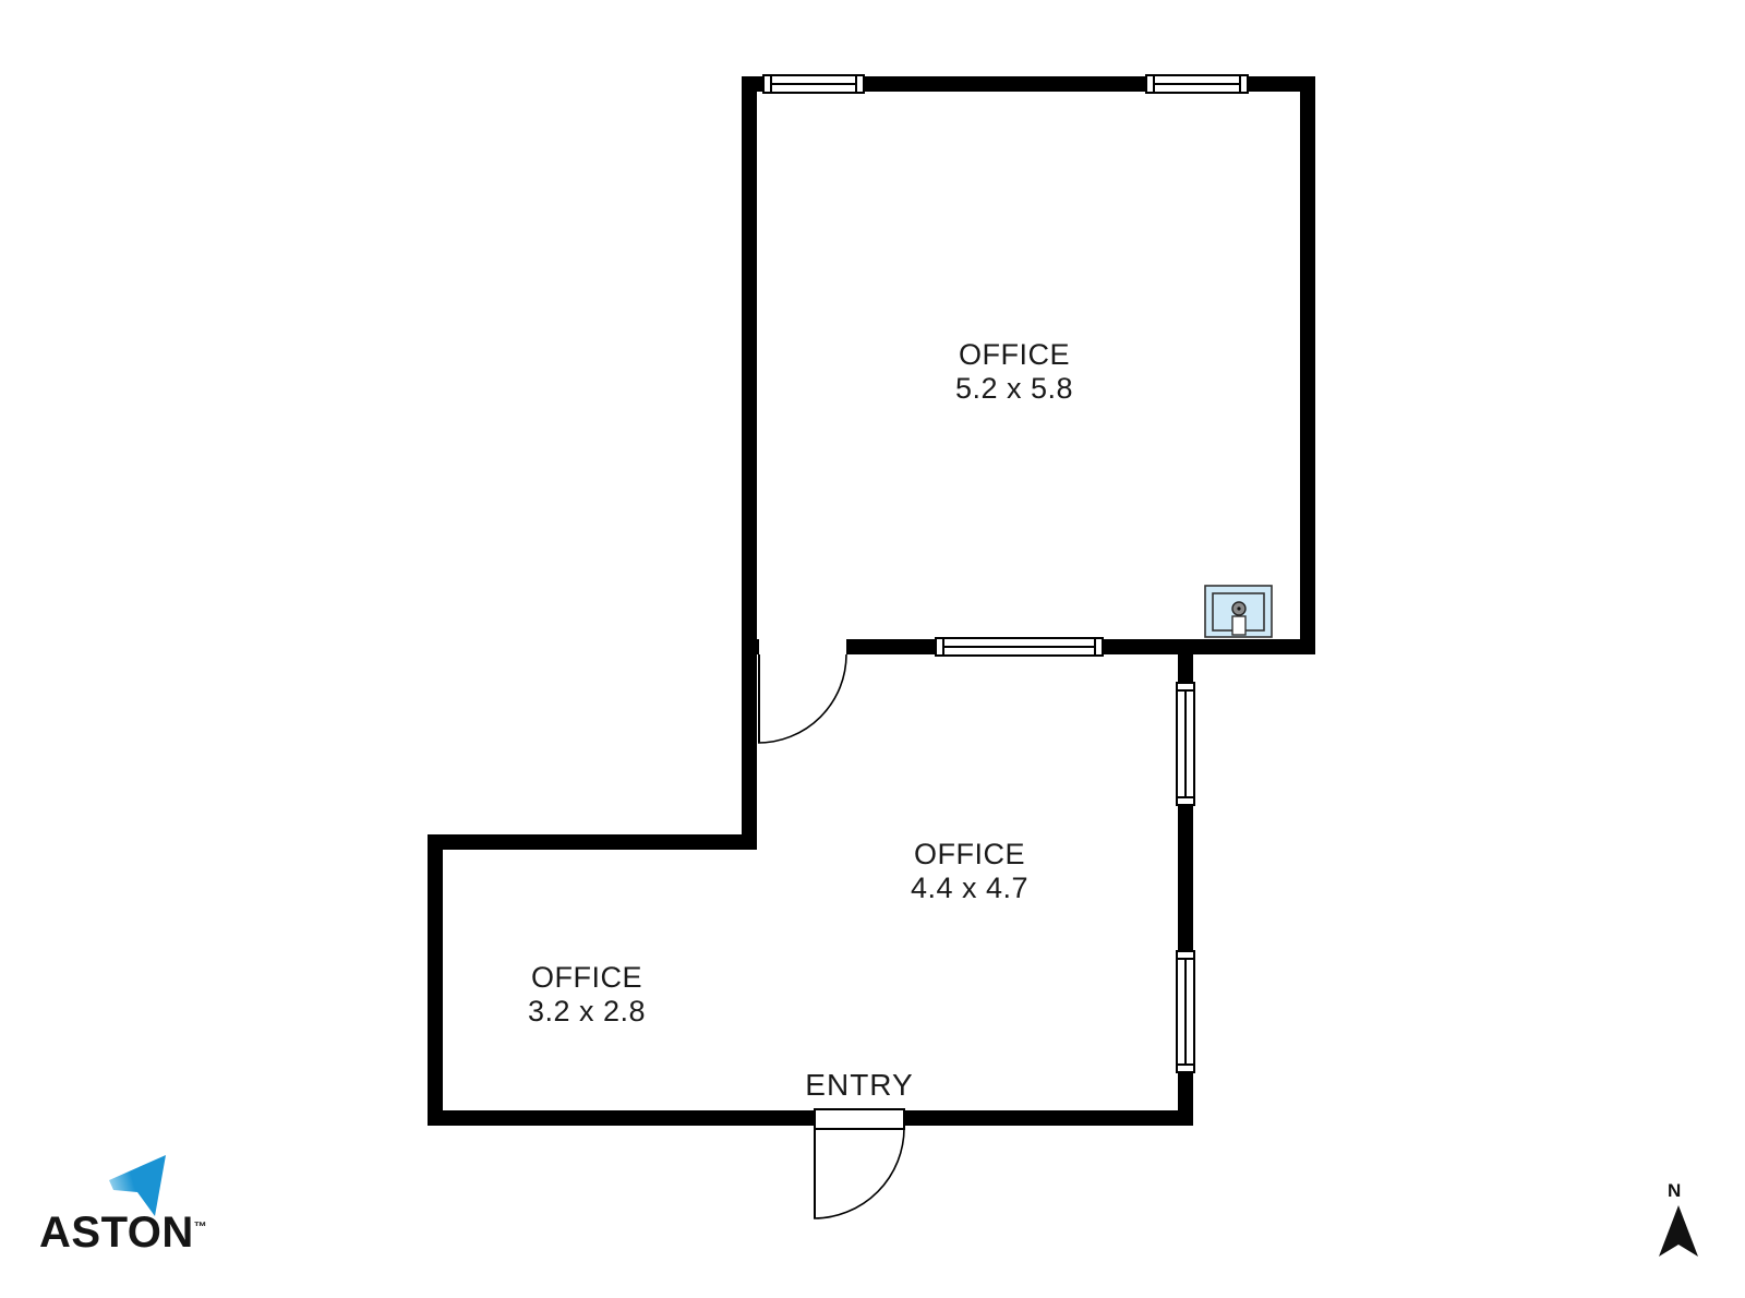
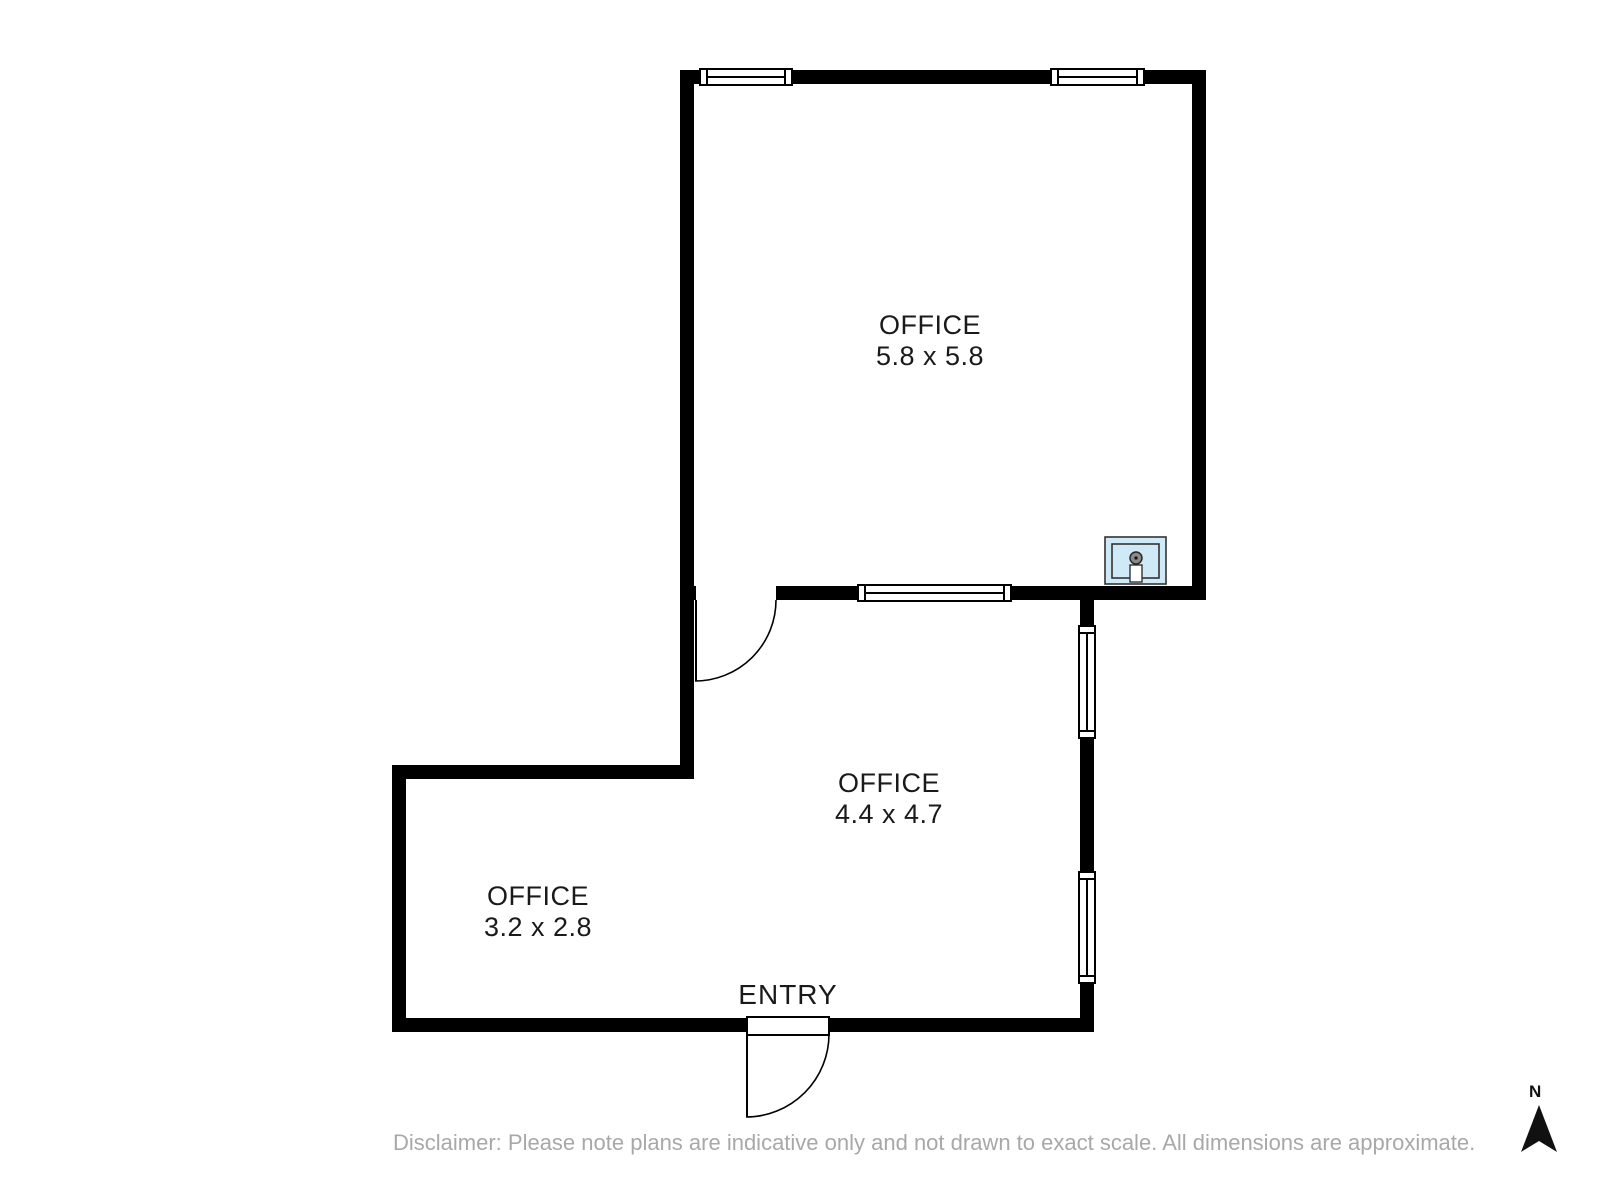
  OFFICE
- 5.2 x 5.8
+ 5.8 x 5.8
  OFFICE
  4.4 x 4.7
  OFFICE
  3.2 x 2.8
  ENTRY
- ASTON™
  N
+ Disclaimer: Please note plans are indicative only and not drawn to exact scale. All dimensions are approximate.
